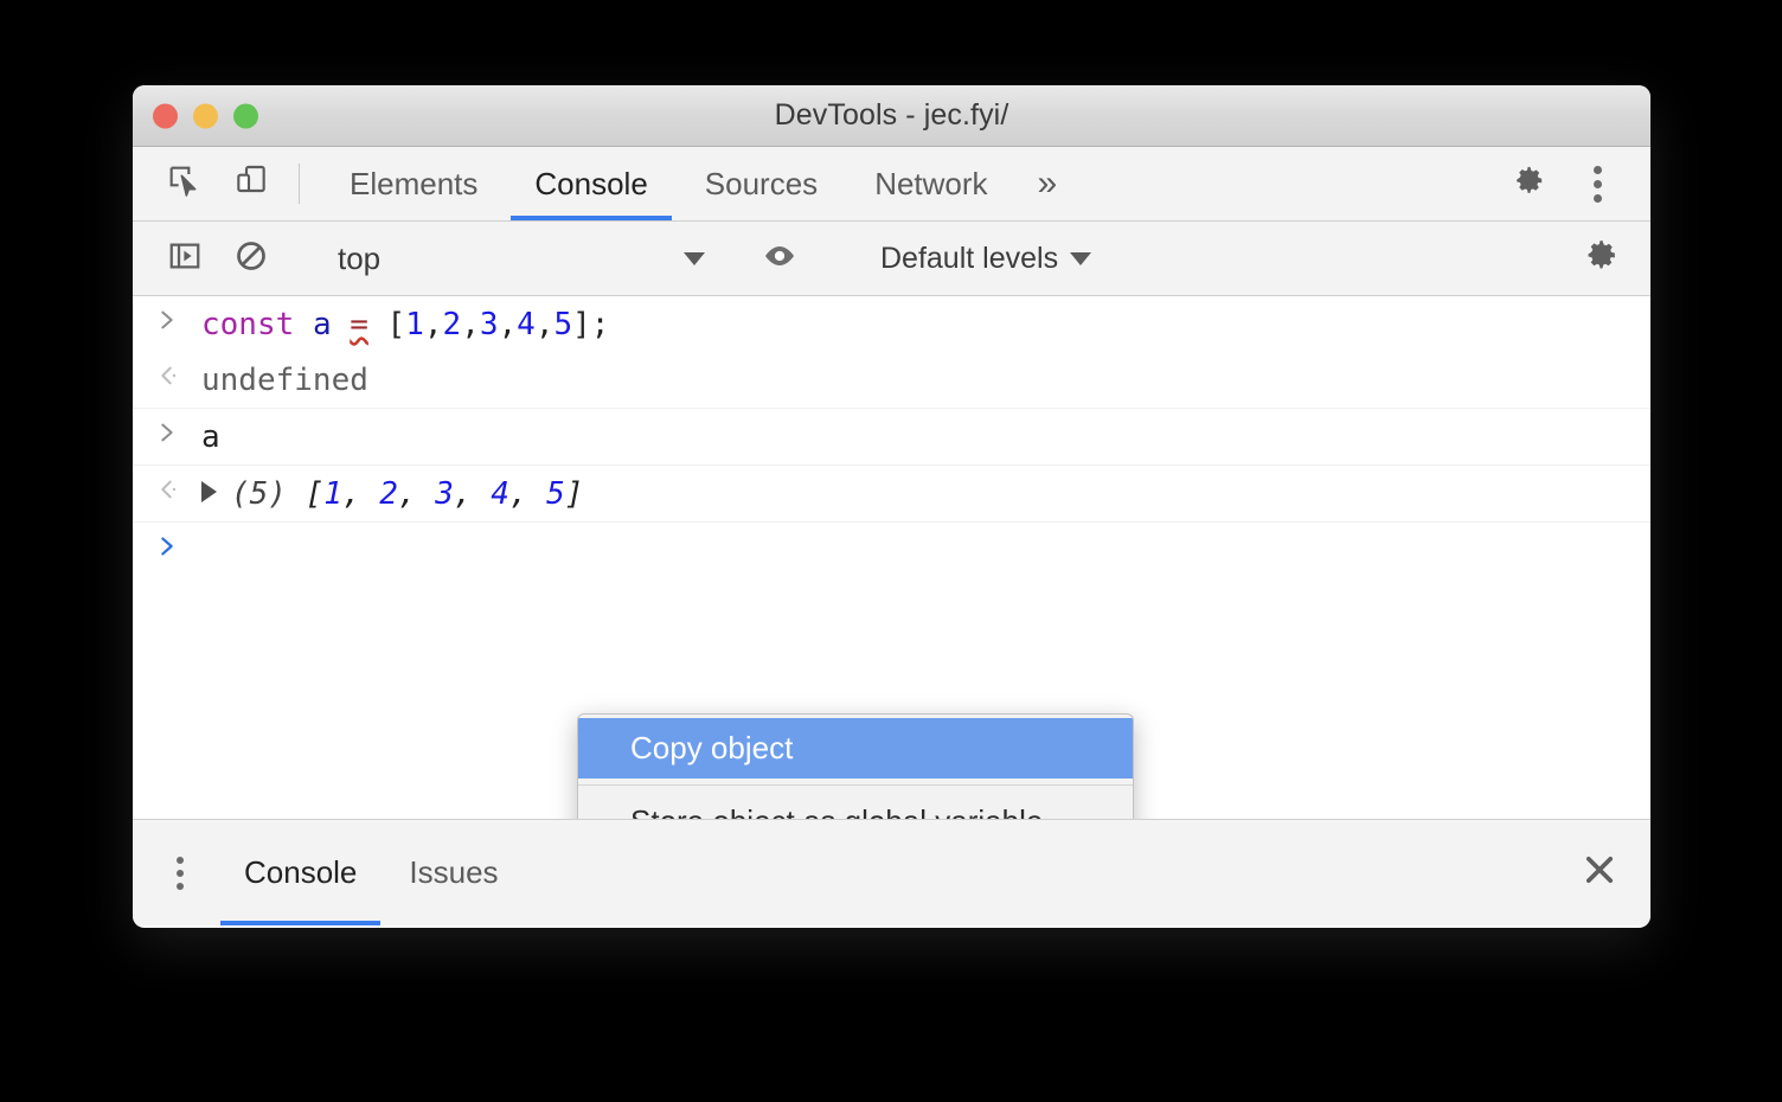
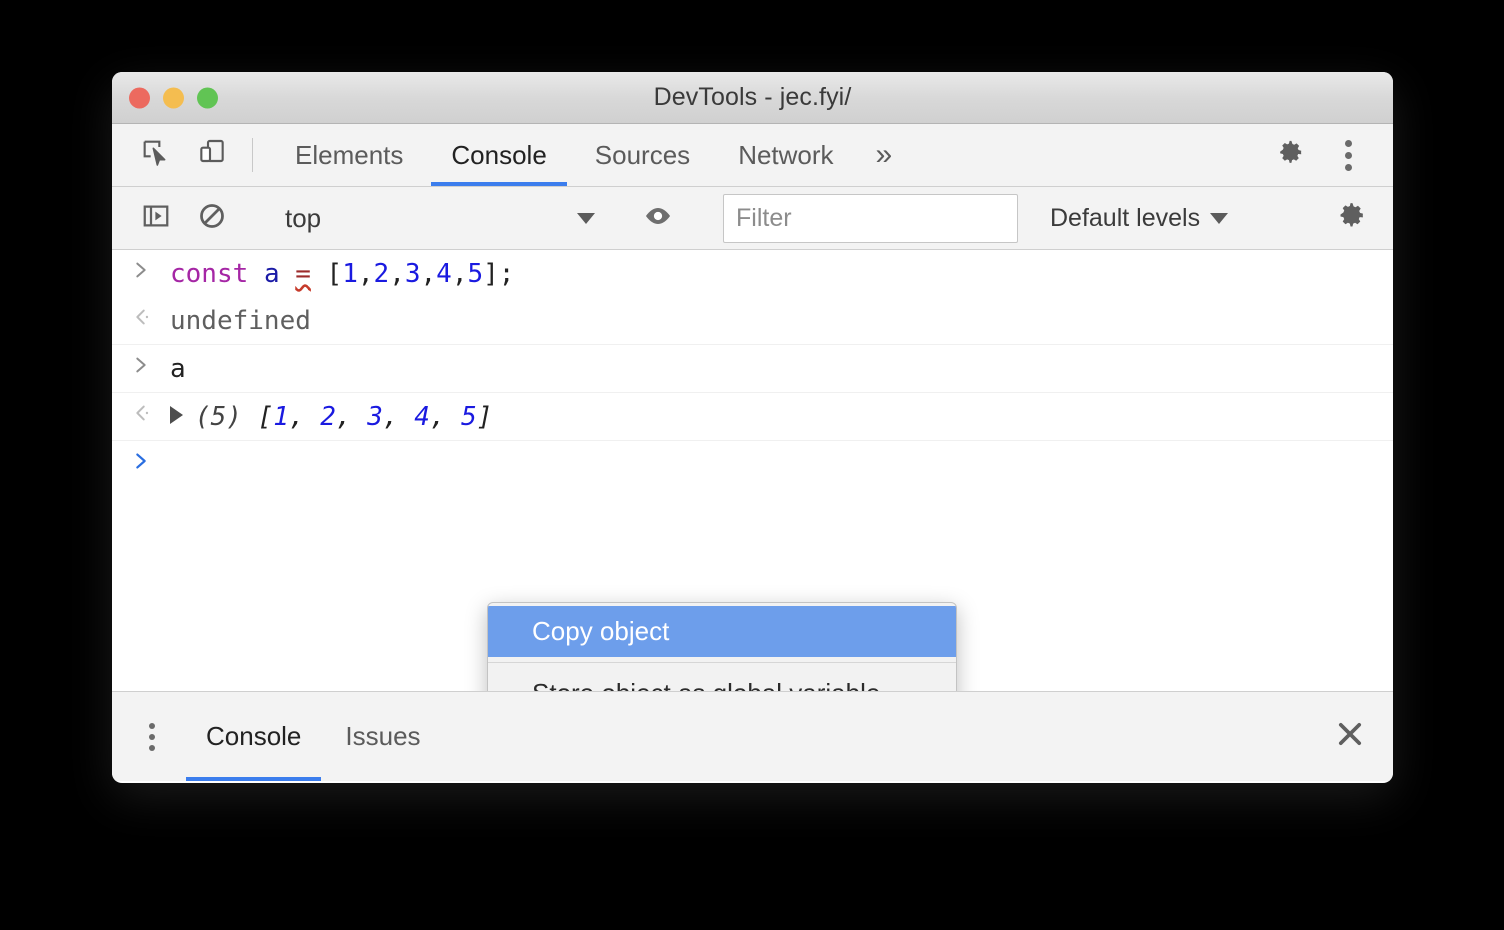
  DevTools - jec.fyi/
  Elements
  Console
  Sources
  Network
  »
  top
+ Filter
  Default levels
  const a = [1,2,3,4,5];
  undefined
  a
  (5) [1, 2, 3, 4, 5]
  Copy object
  Console
  Issues
